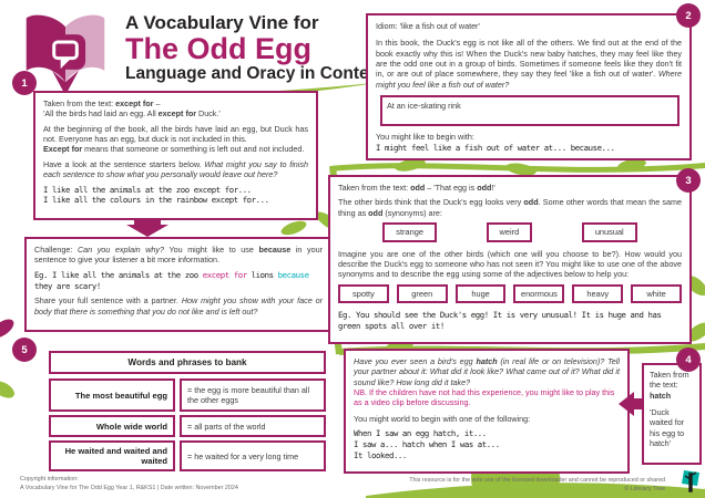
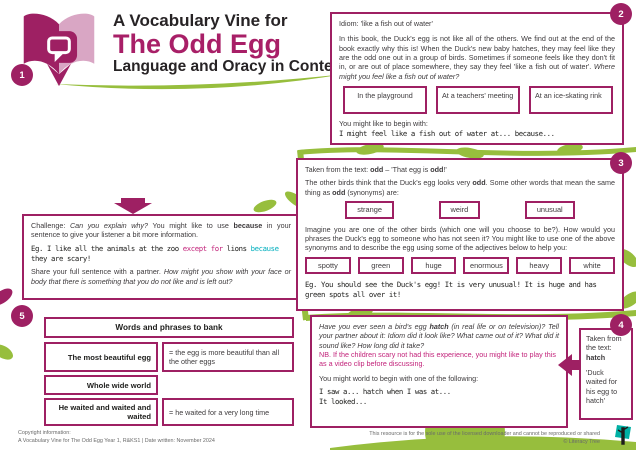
  A Vocabulary Vine for
  The Odd Egg
  Language and Oracy in Conte
  1
  2
  3
  4
  5
- Taken from the text: except for –
- 'All the birds had laid an egg. All except for Duck.'
- At the beginning of the book, all the birds have laid an egg, but Duck has not. Everyone has an egg, but duck is not included in this.
- Except for means that someone or something is left out and not included.
- Have a look at the sentence starters below. What might you say to finish each sentence to show what you personally would leave out here?
- I like all the animals at the zoo except for...
- I like all the colours in the rainbow except for...
  Challenge: Can you explain why? You might like to use because in your sentence to give your listener a bit more information.
  Eg. I like all the animals at the zoo except for lions because they are scary!
  Share your full sentence with a partner. How might you show with your face or body that there is something that you do not like and is left out?
  Words and phrases to bank
  The most beautiful egg
  = the egg is more beautiful than all the other eggs
  Whole wide world
- = all parts of the world
  He waited and waited and waited
  = he waited for a very long time
  Idiom: 'like a fish out of water'
  In this book, the Duck's egg is not like all of the others. We find out at the end of the book exactly why this is! When the Duck's new baby hatches, they may feel like they are the odd one out in a group of birds. Sometimes if someone feels like they don't fit in, or are out of place somewhere, they say they feel 'like a fish out of water'. Where might you feel like a fish out of water?
+ In the playground
+ At a teachers' meeting
  At an ice-skating rink
  You might like to begin with:
  I might feel like a fish out of water at... because...
  Taken from the text: odd – 'That egg is odd!'
  The other birds think that the Duck's egg looks very odd. Some other words that mean the same thing as odd (synonyms) are:
  strange
  weird
  unusual
- Imagine you are one of the other birds (which one will you choose to be?). How would you describe the Duck's egg to someone who has not seen it? You might like to use one of the above synonyms and to describe the egg using some of the adjectives below to help you:
+ Imagine you are one of the other birds (which one will you choose to be?). How would you phrases the Duck's egg to someone who has not seen it? You might like to use one of the above synonyms and to describe the egg using some of the adjectives below to help you:
  spotty
  green
  huge
  enormous
  heavy
  white
  Eg. You should see the Duck's egg! It is very unusual! It is huge and has green spots all over it!
- Have you ever seen a bird's egg hatch (in real life or on television)? Tell your partner about it: What did it look like? What came out of it? What did it sound like? How long did it take?
+ Have you ever seen a bird's egg hatch (in real life or on television)? Tell your partner about it: Idiom did it look like? What came out of it? What did it sound like? How long did it take?
- NB. If the children have not had this experience, you might like to play this as a video clip before discussing.
+ NB. If the children scary not had this experience, you might like to play this as a video clip before discussing.
  You might world to begin with one of the following:
- When I saw an egg hatch, it...
  I saw a... hatch when I was at...
  It looked...
  Taken from the text:
  hatch
  'Duck waited for his egg to hatch'
